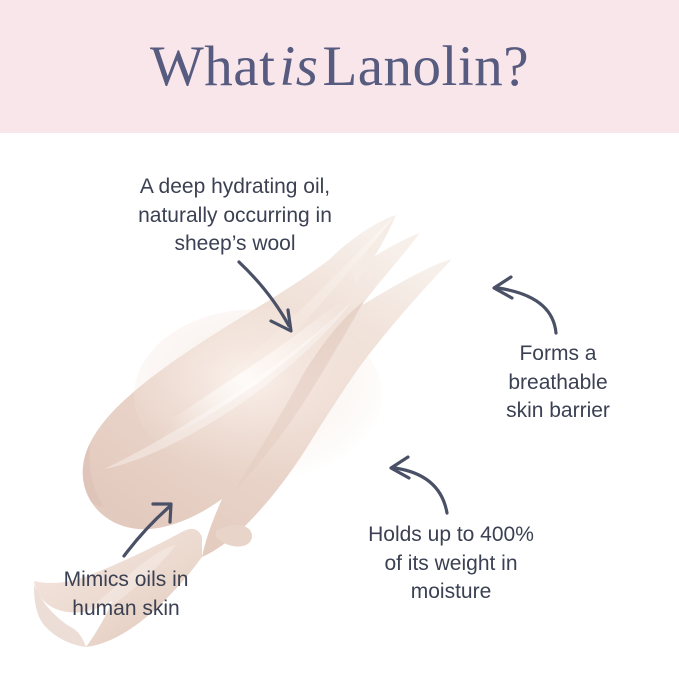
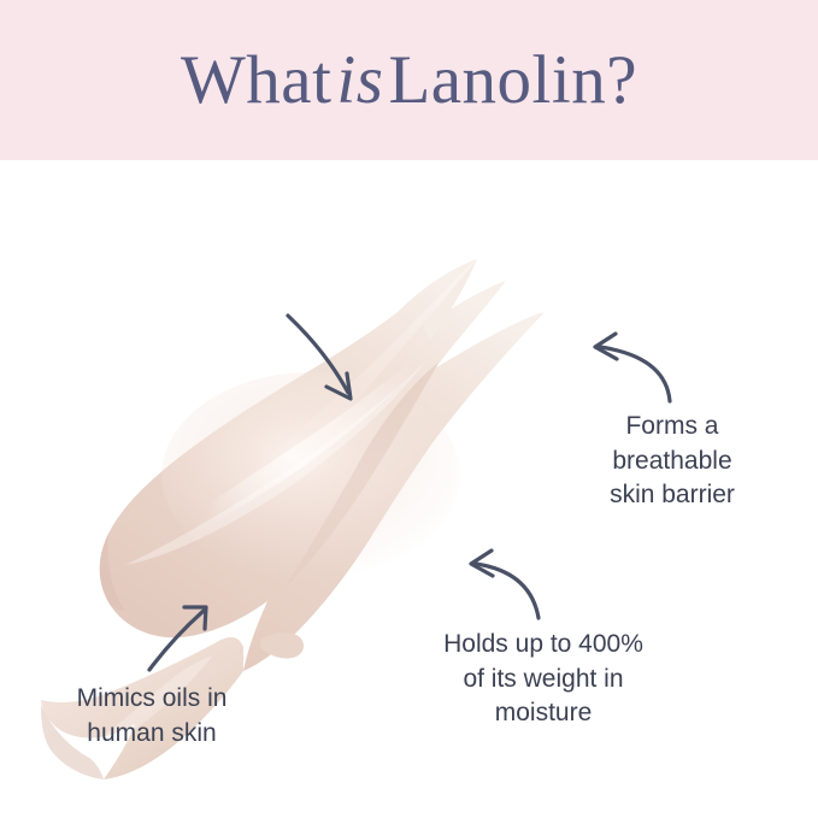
  What
  is
  Lanolin?
- A deep hydrating oil,
- naturally occurring in
- sheep’s wool
  Forms a
  breathable
  skin barrier
  Holds up to 400%
  of its weight in
  moisture
  Mimics oils in
  human skin
